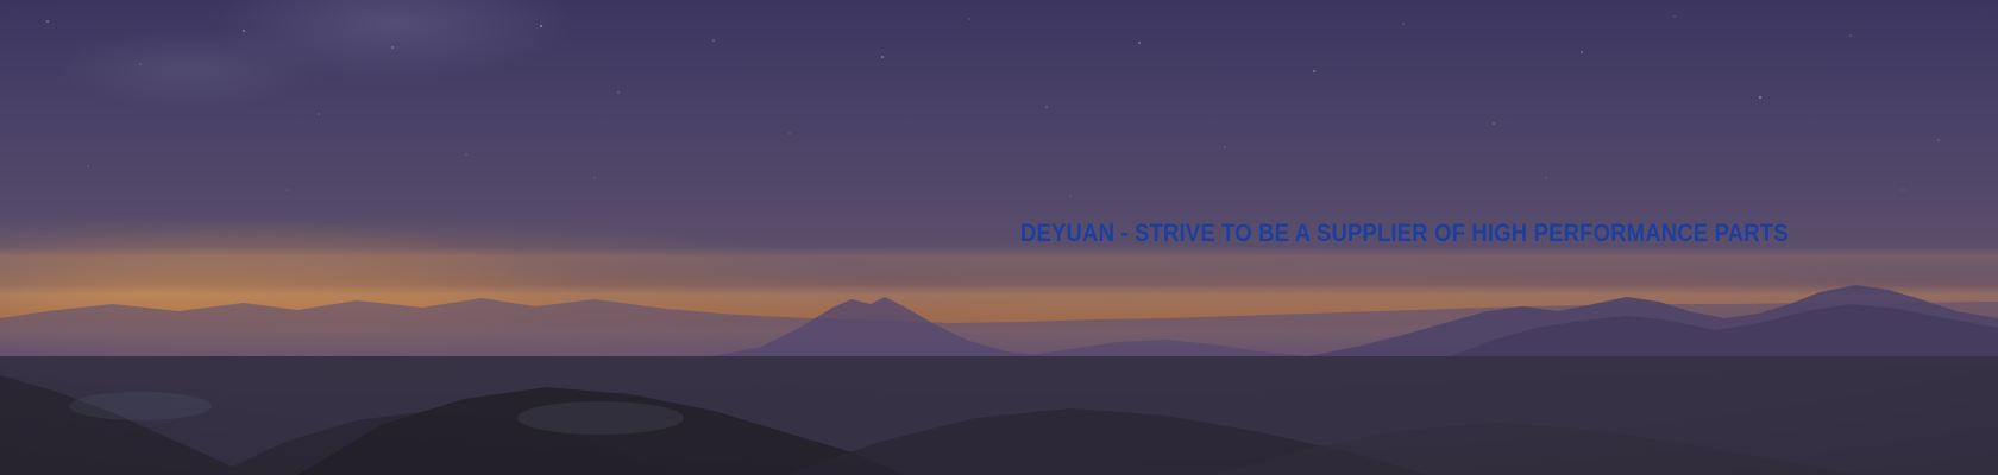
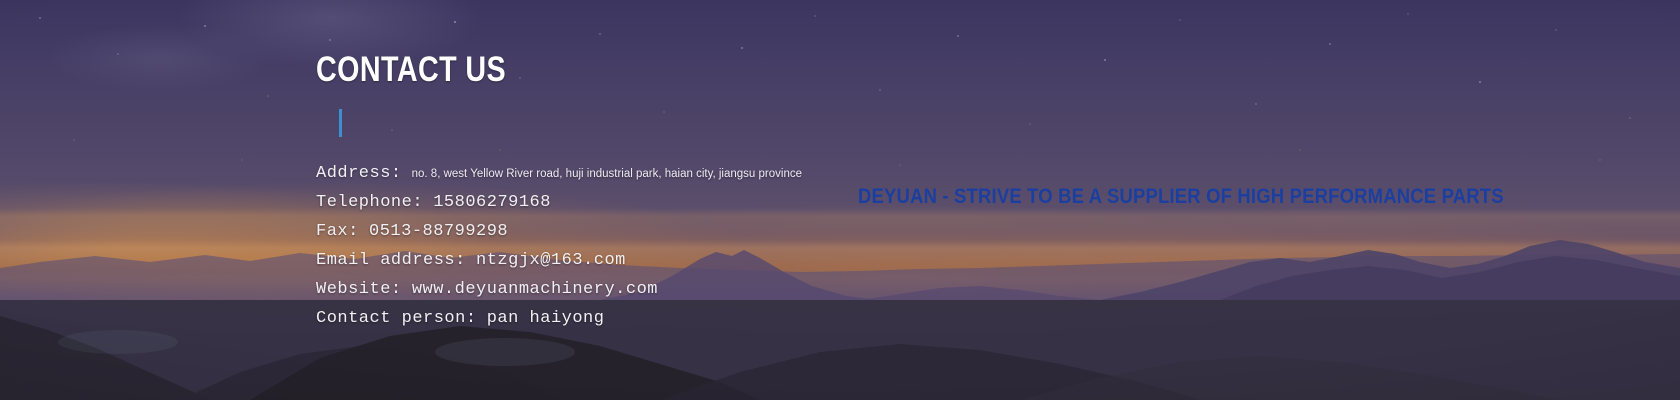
+ CONTACT US
+ Address:
+ no. 8, west Yellow River road, huji industrial park, haian city, jiangsu province
+ Telephone: 15806279168
+ Fax: 0513-88799298
+ Email address: ntzgjx@163.com
+ Website: www.deyuanmachinery.com
+ Contact person: pan haiyong
  DEYUAN - STRIVE TO BE A SUPPLIER OF HIGH PERFORMANCE PARTS
